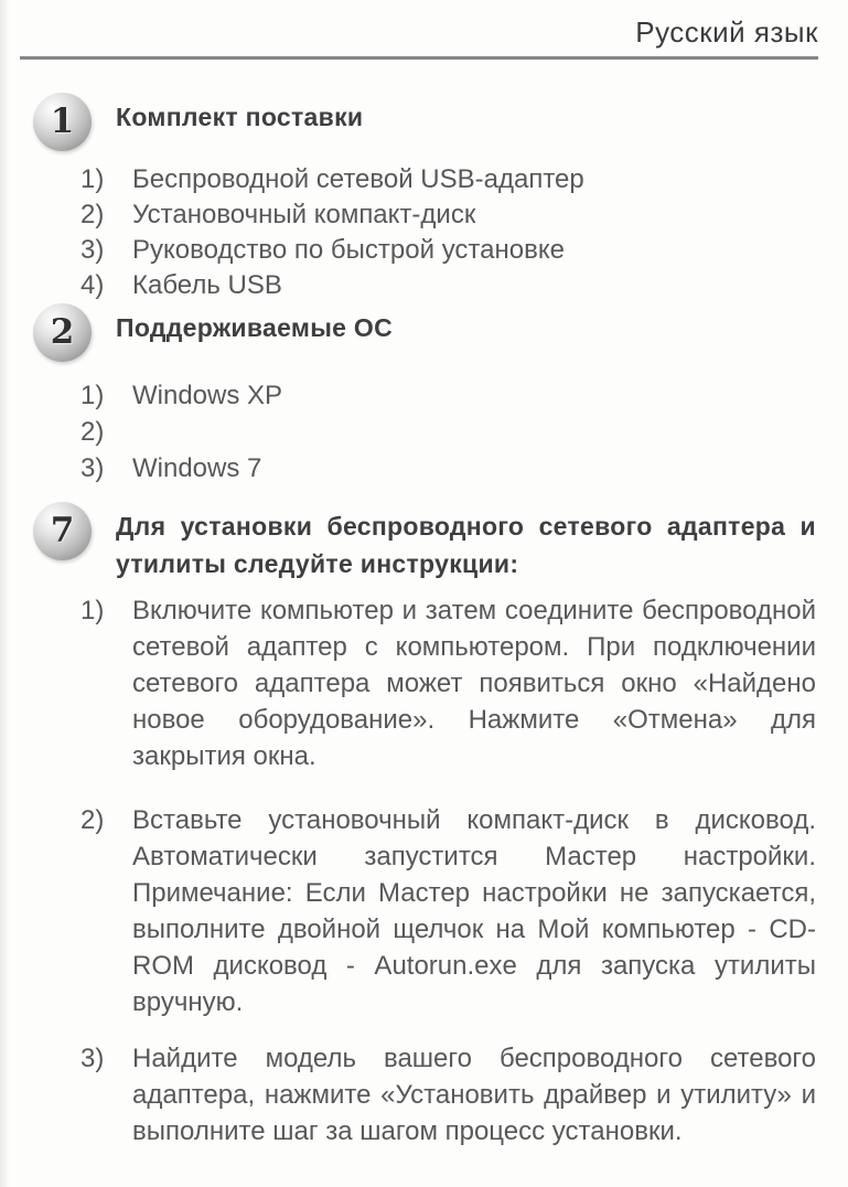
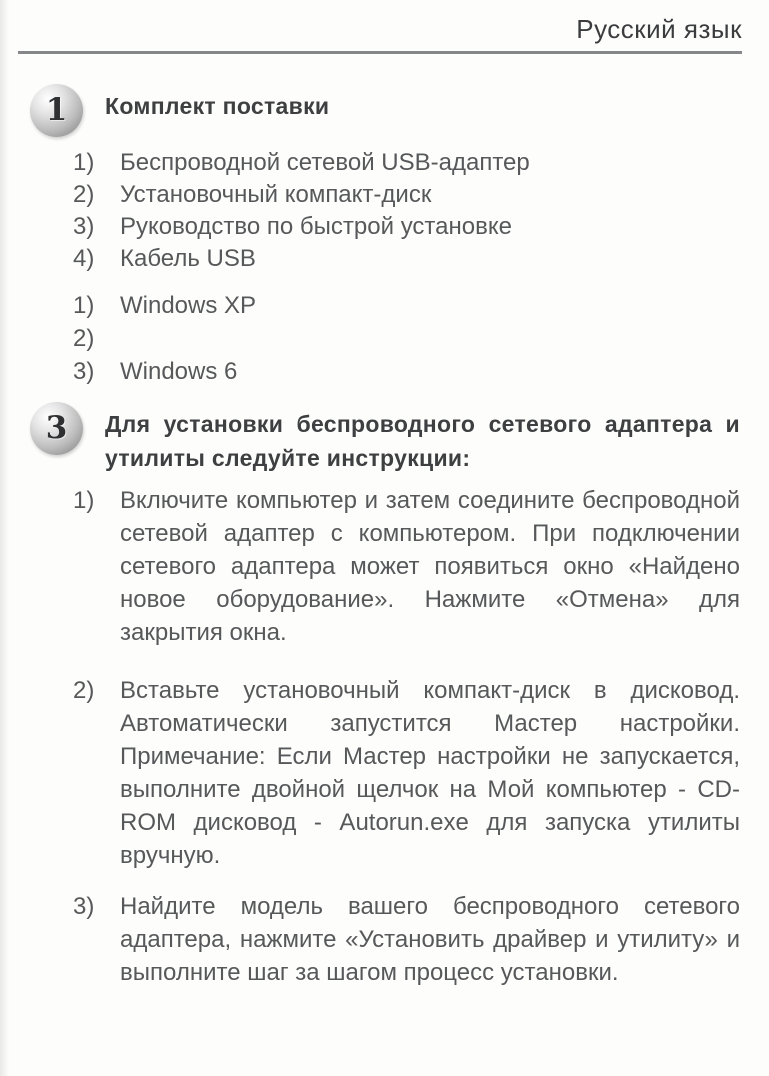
  Русский язык
  1
  Комплект поставки
  1)
  Беспроводной сетевой USB-адаптер
  2)
  Установочный компакт-диск
  3)
  Руководство по быстрой установке
  4)
  Кабель USB
- 2
- Поддерживаемые ОС
  1)
  Windows XP
  2)
  3)
- Windows 7
+ Windows 6
- 7
+ 3
  Для установки беспроводного сетевого адаптера и утилиты следуйте инструкции:
  1)
  Включите компьютер и затем соедините беспроводной сетевой адаптер с компьютером. При подключении сетевого адаптера может появиться окно «Найдено новое оборудование». Нажмите «Отмена» для закрытия окна.
  2)
  Вставьте установочный компакт-диск в дисковод. Автоматически запустится Мастер настройки. Примечание: Если Мастер настройки не запускается, выполните двойной щелчок на Мой компьютер - CD-ROM дисковод - Autorun.exe для запуска утилиты вручную.
  3)
  Найдите модель вашего беспроводного сетевого адаптера, нажмите «Установить драйвер и утилиту» и выполните шаг за шагом процесс установки.
